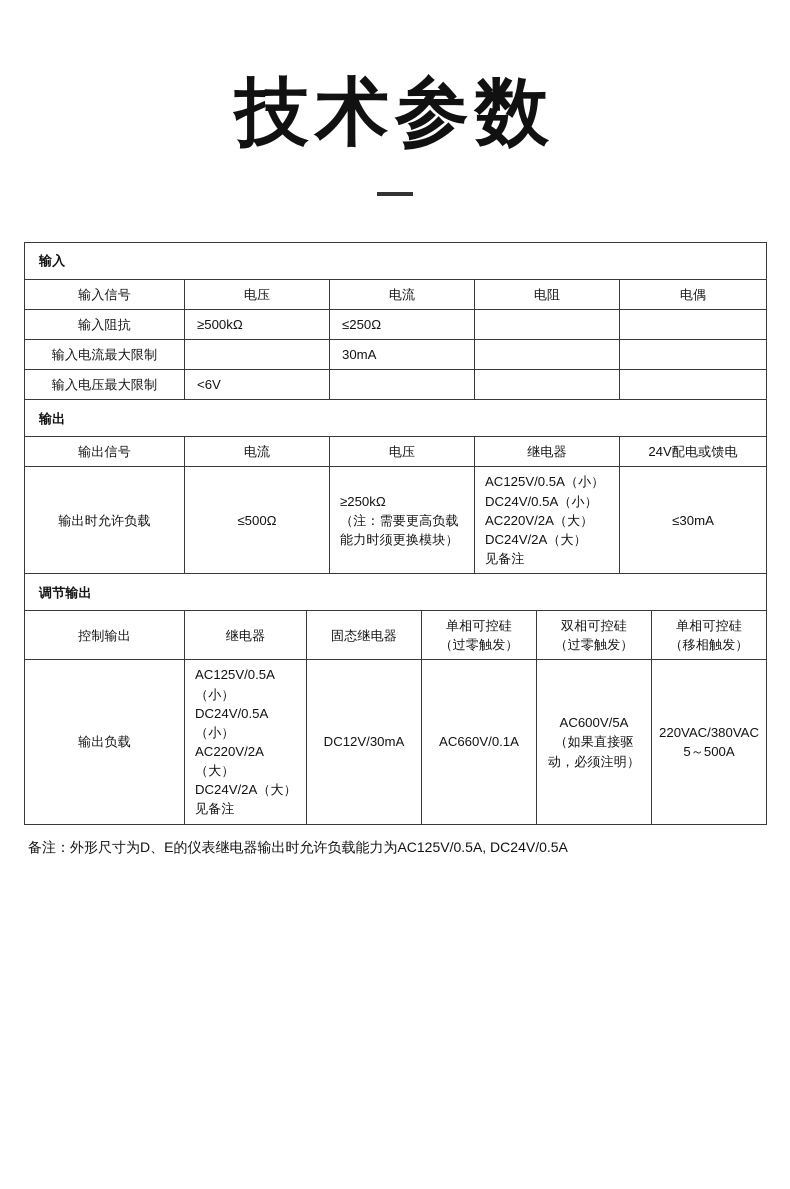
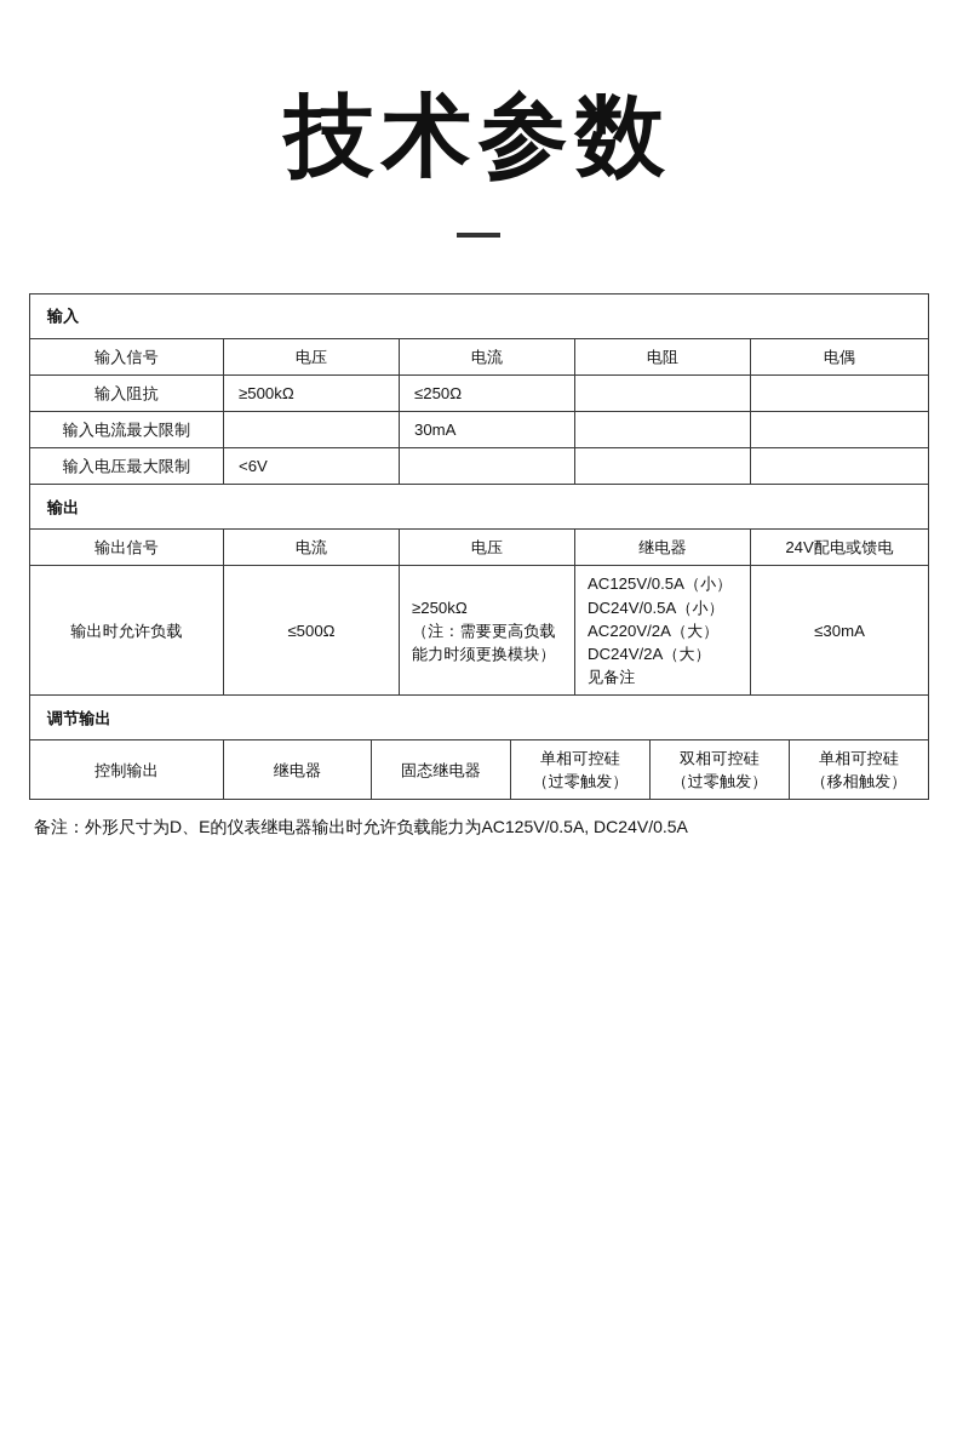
  技术参数
  输入
  输入信号	电压	电流	电阻	电偶
  输入阻抗	≥500kΩ	≤250Ω
  输入电流最大限制		30mA
  输入电压最大限制	<6V
  输出
  输出信号	电流	电压	继电器	24V配电或馈电
  输出时允许负载	≤500Ω	≥250kΩ （注：需要更高负载 能力时须更换模块）	AC125V/0.5A（小） DC24V/0.5A（小） AC220V/2A（大） DC24V/2A（大） 见备注	≤30mA
  调节输出
  控制输出	继电器	固态继电器	单相可控硅 （过零触发）	双相可控硅 （过零触发）	单相可控硅 （移相触发）
- 输出负载	AC125V/0.5A（小） DC24V/0.5A（小） AC220V/2A（大） DC24V/2A（大） 见备注	DC12V/30mA	AC660V/0.1A	AC600V/5A （如果直接驱 动，必须注明）	220VAC/380VAC 5～500A
  备注：外形尺寸为D、E的仪表继电器输出时允许负载能力为AC125V/0.5A, DC24V/0.5A
